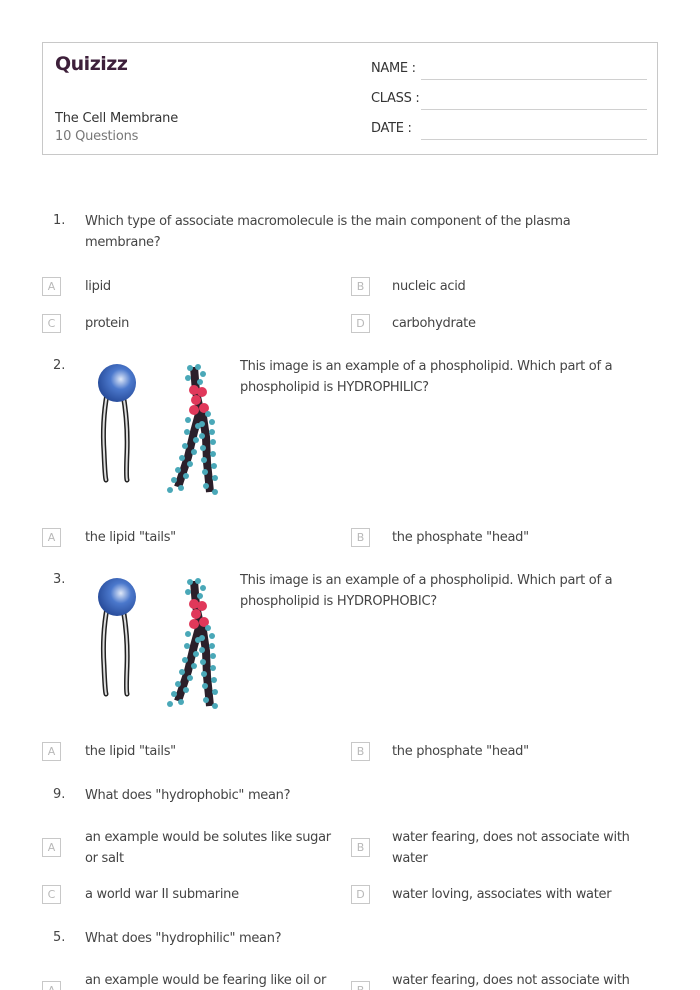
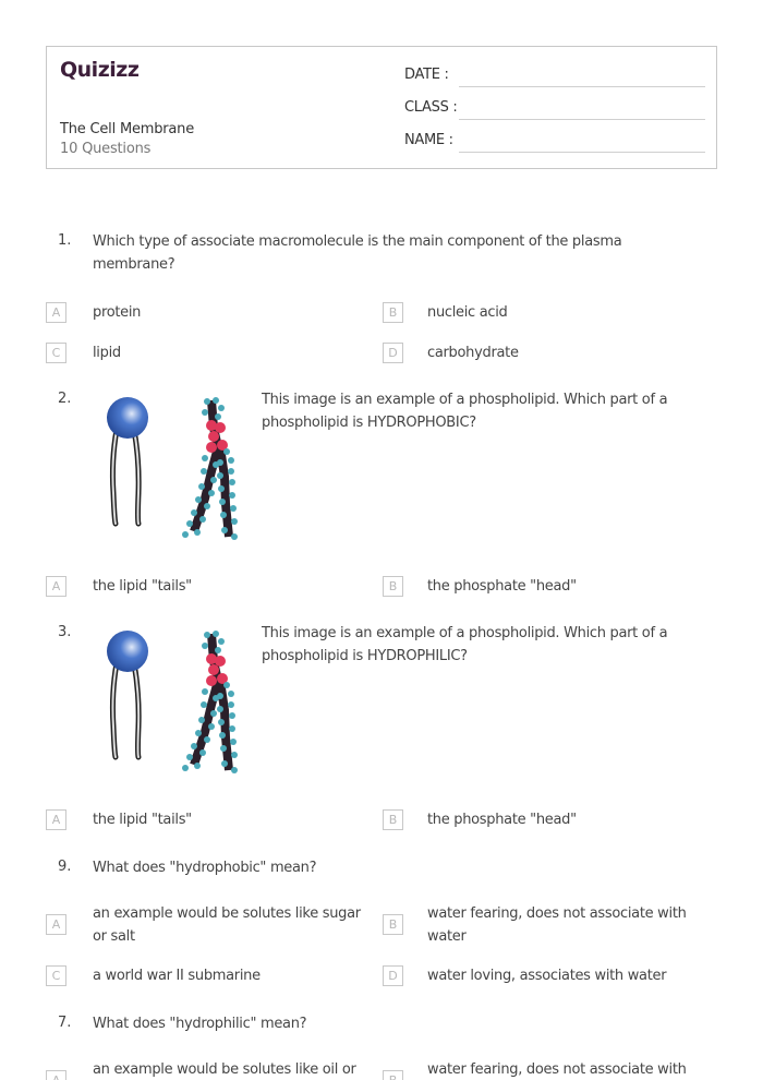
  Quizizz
  The Cell Membrane
  10 Questions
- NAME :
+ DATE :
  CLASS :
- DATE :
+ NAME :
  1.
  Which type of associate macromolecule is the main component of the plasma membrane?
  A
- lipid
+ protein
  B
  nucleic acid
  C
- protein
+ lipid
  D
  carbohydrate
  2.
- This image is an example of a phospholipid. Which part of a phospholipid is HYDROPHILIC?
+ This image is an example of a phospholipid. Which part of a phospholipid is HYDROPHOBIC?
  A
  the lipid "tails"
  B
  the phosphate "head"
  3.
- This image is an example of a phospholipid. Which part of a phospholipid is HYDROPHOBIC?
+ This image is an example of a phospholipid. Which part of a phospholipid is HYDROPHILIC?
  A
  the lipid "tails"
  B
  the phosphate "head"
  9.
  What does "hydrophobic" mean?
  A
  an example would be solutes like sugar or salt
  B
  water fearing, does not associate with water
  C
  a world war II submarine
  D
  water loving, associates with water
- 5.
+ 7.
  What does "hydrophilic" mean?
- an example would be fearing like oil or
+ an example would be solutes like oil or
  water fearing, does not associate with
